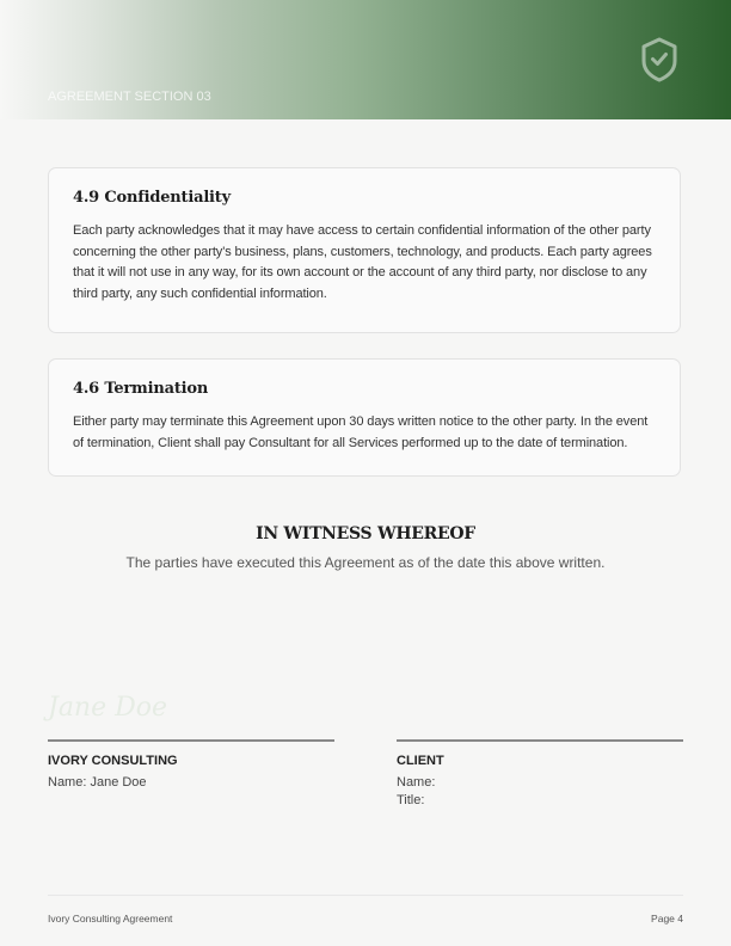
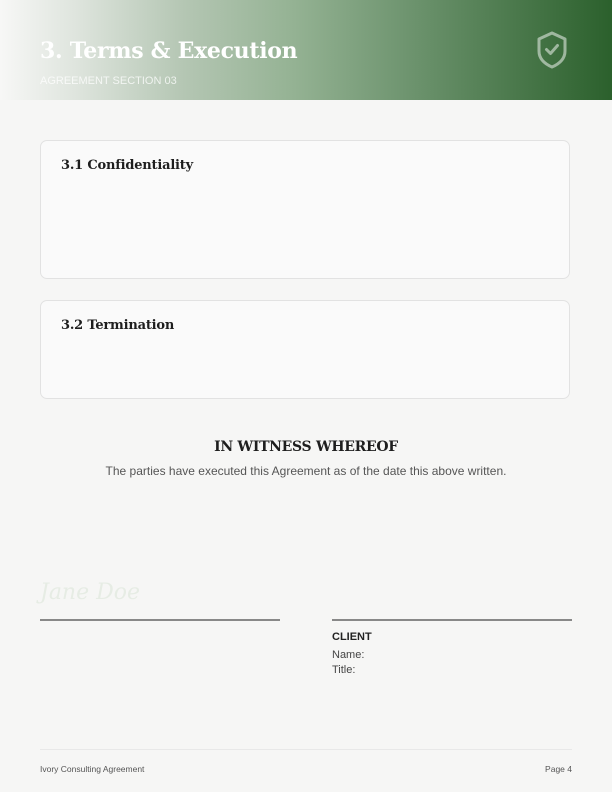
+ 3. Terms & Execution
  AGREEMENT SECTION 03
- 4.9 Confidentiality
+ 3.1 Confidentiality
- Each party acknowledges that it may have access to certain confidential information of the other party concerning the other party's business, plans, customers, technology, and products. Each party agrees that it will not use in any way, for its own account or the account of any third party, nor disclose to any third party, any such confidential information.
- 4.6 Termination
+ 3.2 Termination
- Either party may terminate this Agreement upon 30 days written notice to the other party. In the event of termination, Client shall pay Consultant for all Services performed up to the date of termination.
  IN WITNESS WHEREOF
  The parties have executed this Agreement as of the date this above written.
- IVORY CONSULTING
- Name: Jane Doe
  CLIENT
  Name:
  Title:
  Ivory Consulting Agreement
  Page 4
